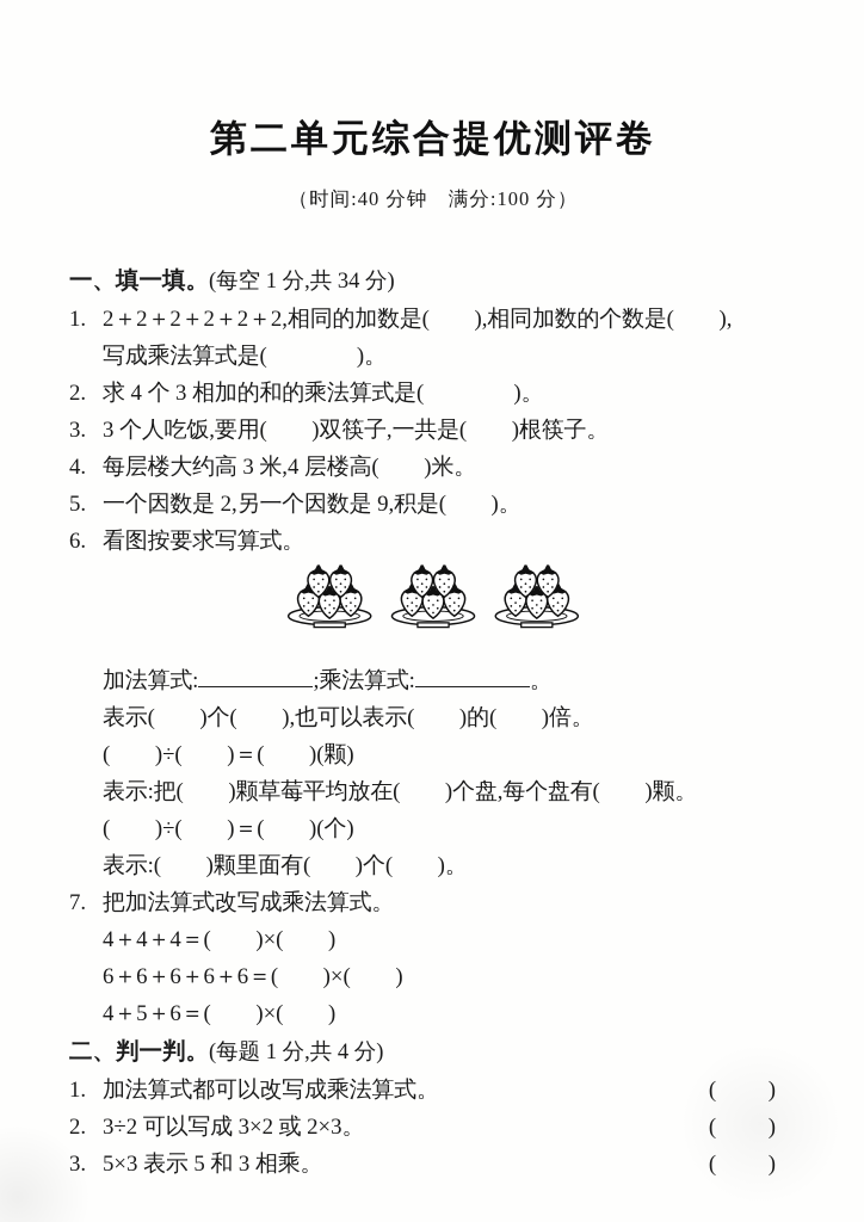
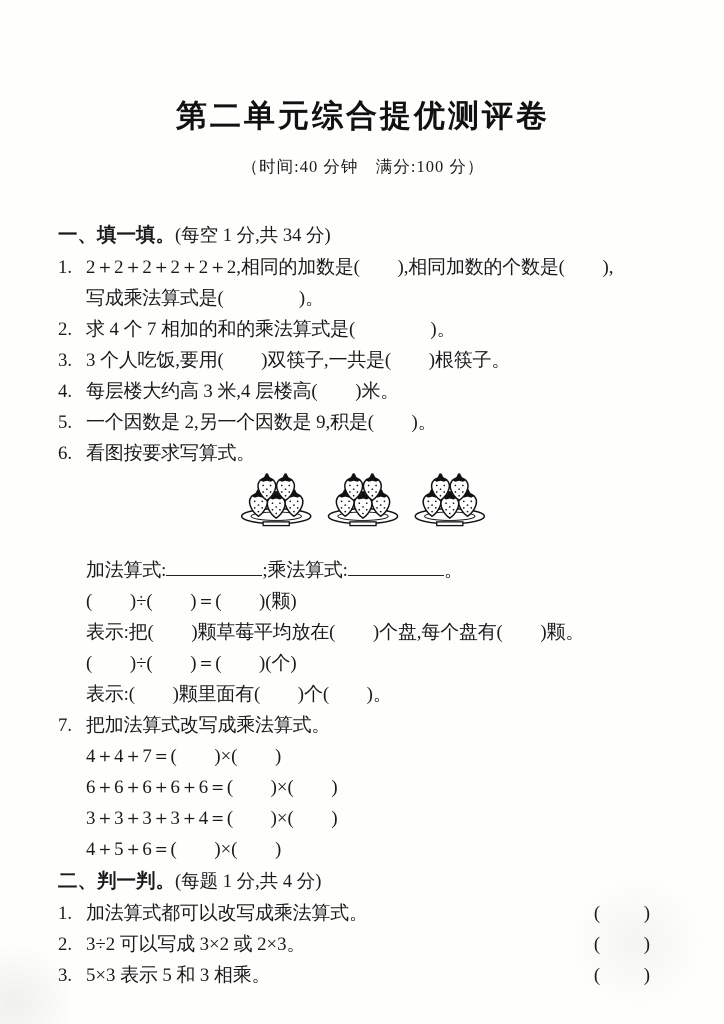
  第二单元综合提优测评卷
  （时间:40 分钟 满分:100 分）
  一、填一填。(每空 1 分,共 34 分)
  1.
  2＋2＋2＋2＋2＋2,相同的加数是( ),相同加数的个数是( ),
  写成乘法算式是( )。
  2.
- 求 4 个 3 相加的和的乘法算式是( )。
+ 求 4 个 7 相加的和的乘法算式是( )。
  3.
  3 个人吃饭,要用( )双筷子,一共是( )根筷子。
  4.
  每层楼大约高 3 米,4 层楼高( )米。
  5.
  一个因数是 2,另一个因数是 9,积是( )。
  6.
  看图按要求写算式。
  加法算式: ;乘法算式: 。
- 表示( )个( ),也可以表示( )的( )倍。
  ( )÷( )＝( )(颗)
  表示:把( )颗草莓平均放在( )个盘,每个盘有( )颗。
  ( )÷( )＝( )(个)
  表示:( )颗里面有( )个( )。
  7.
  把加法算式改写成乘法算式。
- 4＋4＋4＝( )×( )
+ 4＋4＋7＝( )×( )
  6＋6＋6＋6＋6＝( )×( )
+ 3＋3＋3＋3＋4＝( )×( )
  4＋5＋6＝( )×( )
  二、判一判。(每题 1 分,共 4 分)
  1.
  加法算式都可以改写成乘法算式。
  ( )
  2.
  3÷2 可以写成 3×2 或 2×3。
  ( )
  3.
  5×3 表示 5 和 3 相乘。
  ( )
